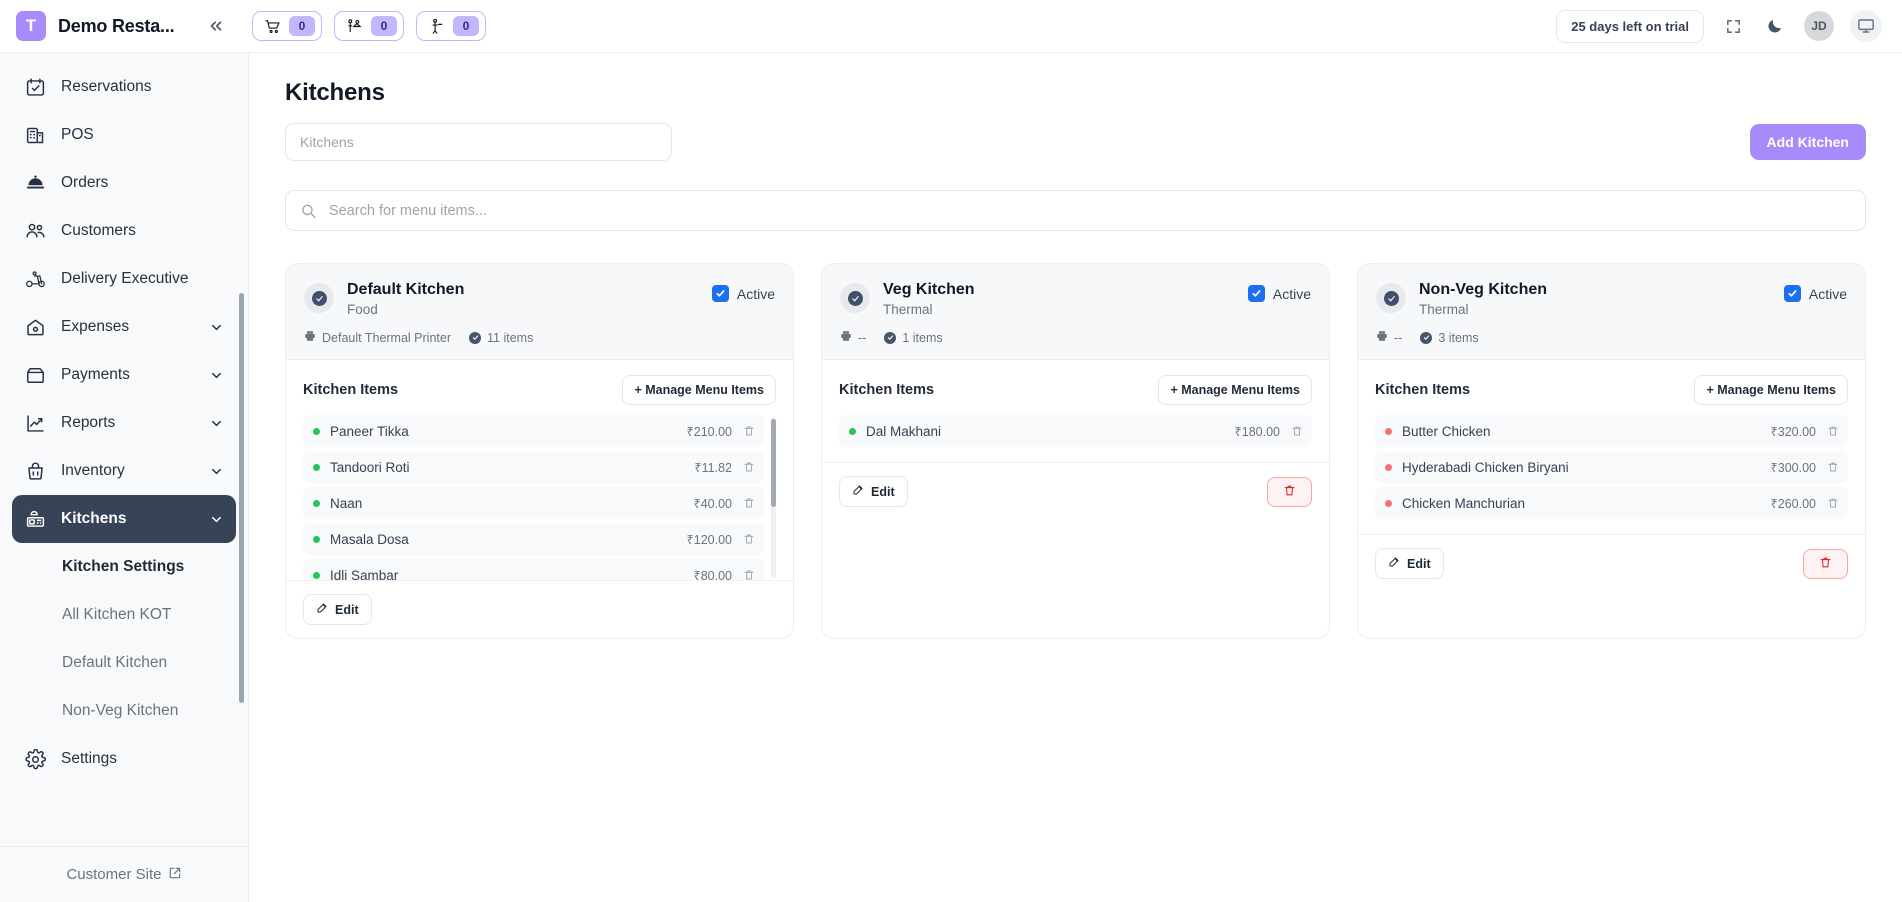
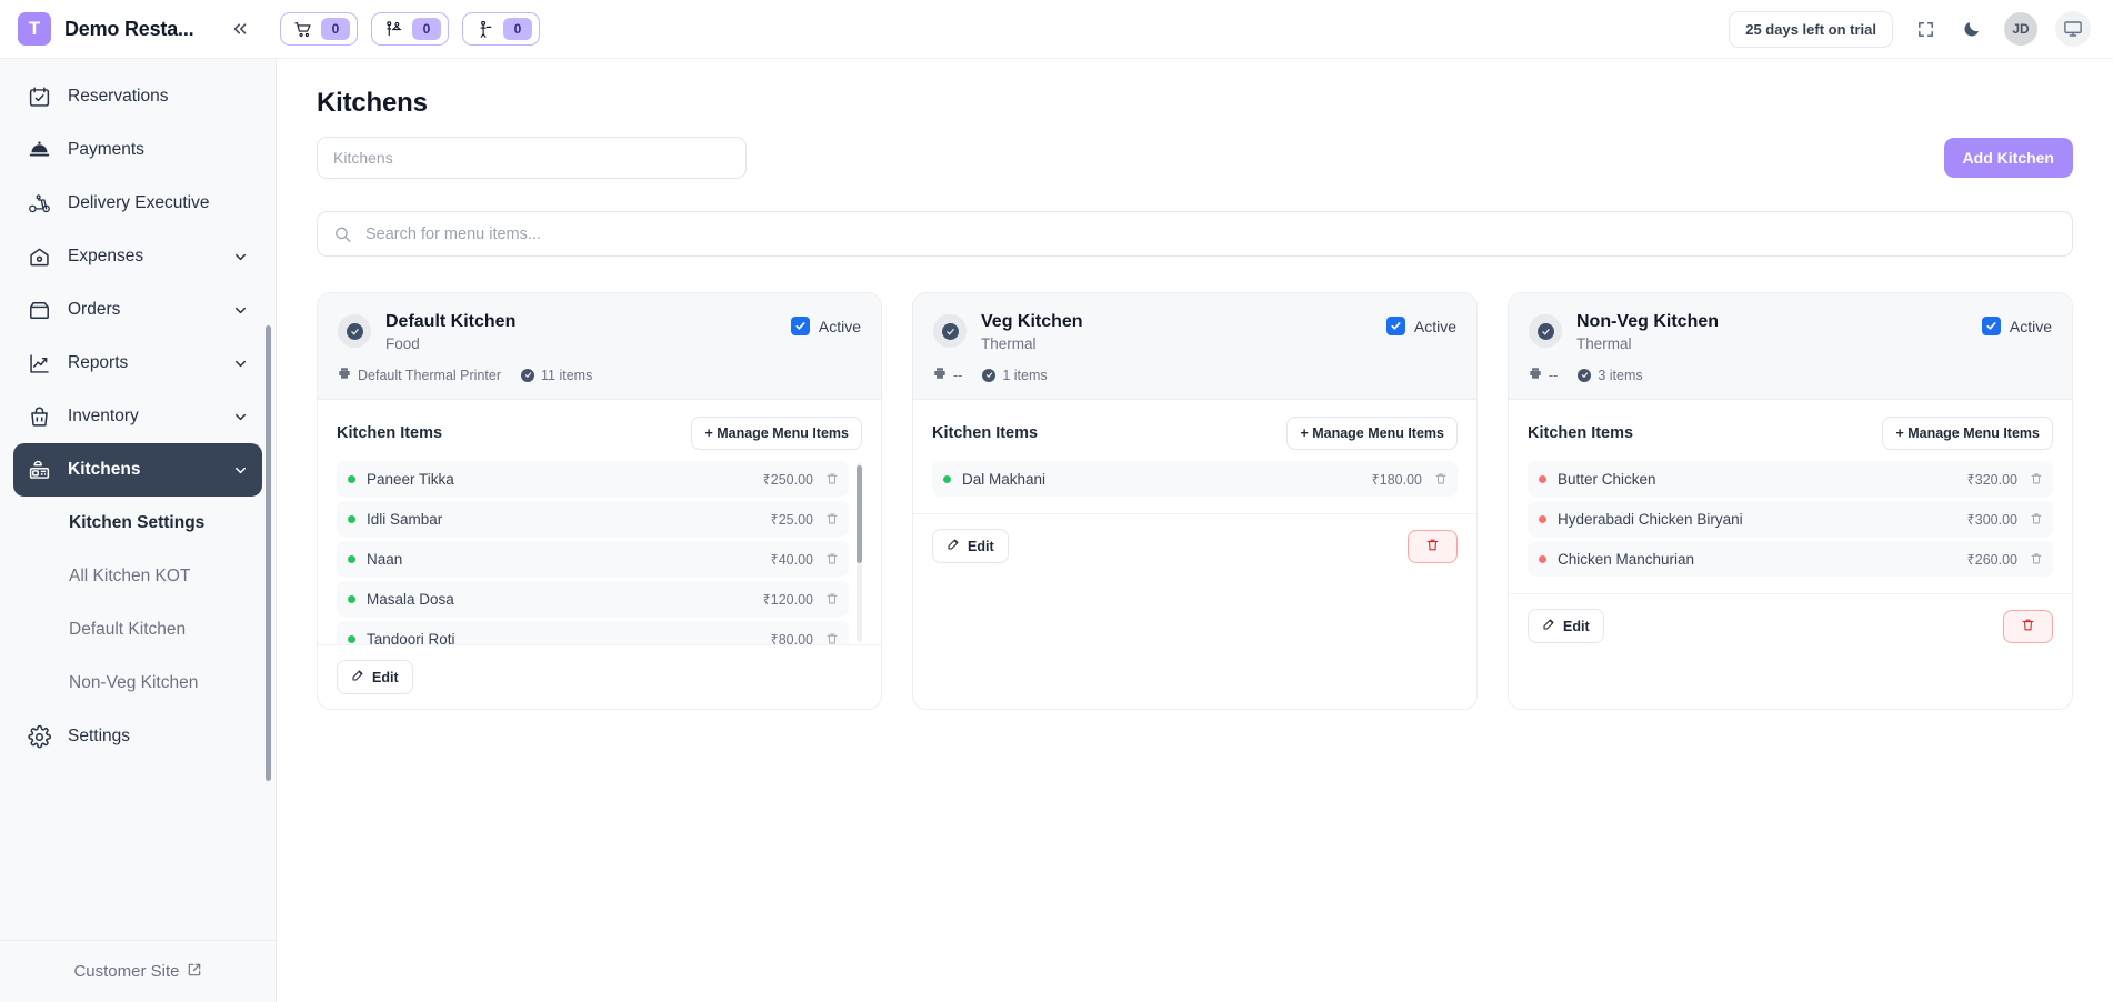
  T
  Demo Resta...
  0
  0
  0
  25 days left on trial
  JD
  Reservations
- POS
- Orders
+ Payments
- Customers
  Delivery Executive
  Expenses
- Payments
+ Orders
  Reports
  Inventory
  Kitchens
  Kitchen Settings
  All Kitchen KOT
  Default Kitchen
  Non-Veg Kitchen
  Settings
  Customer Site
  Kitchens
  Kitchens
  Add Kitchen
  Search for menu items...
  Default Kitchen
  Food
  Active
  Default Thermal Printer
  11 items
  Kitchen Items
  + Manage Menu Items
  Paneer Tikka
- ₹210.00
+ ₹250.00
- Tandoori Roti
+ Idli Sambar
- ₹11.82
+ ₹25.00
  Naan
  ₹40.00
  Masala Dosa
  ₹120.00
- Idli Sambar
+ Tandoori Roti
  ₹80.00
  Edit
  Veg Kitchen
  Thermal
  Active
  --
  1 items
  Kitchen Items
  + Manage Menu Items
  Dal Makhani
  ₹180.00
  Edit
  Non-Veg Kitchen
  Thermal
  Active
  --
  3 items
  Kitchen Items
  + Manage Menu Items
  Butter Chicken
  ₹320.00
  Hyderabadi Chicken Biryani
  ₹300.00
  Chicken Manchurian
  ₹260.00
  Edit
